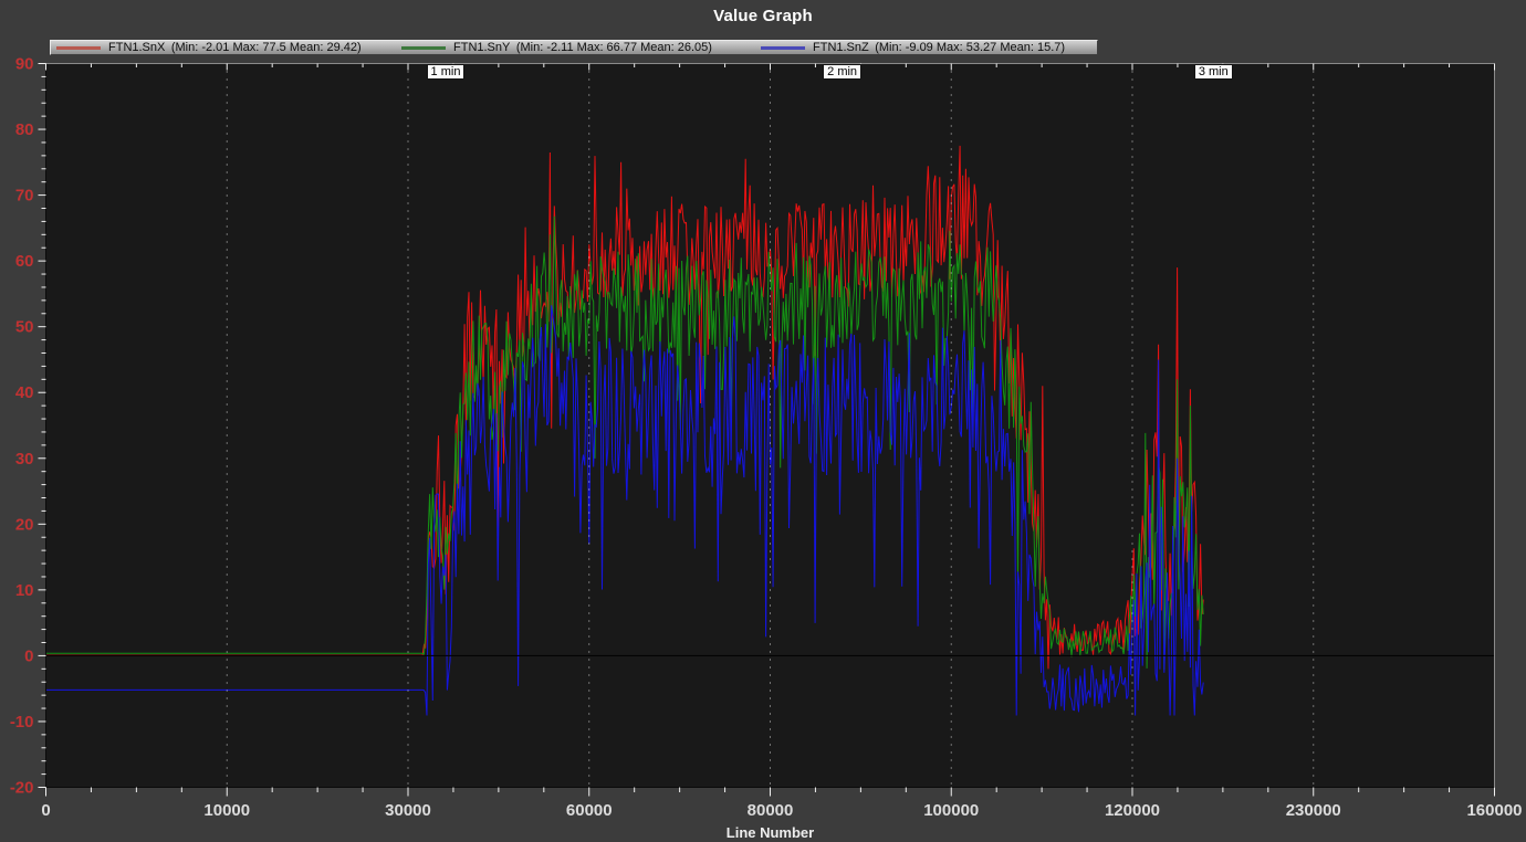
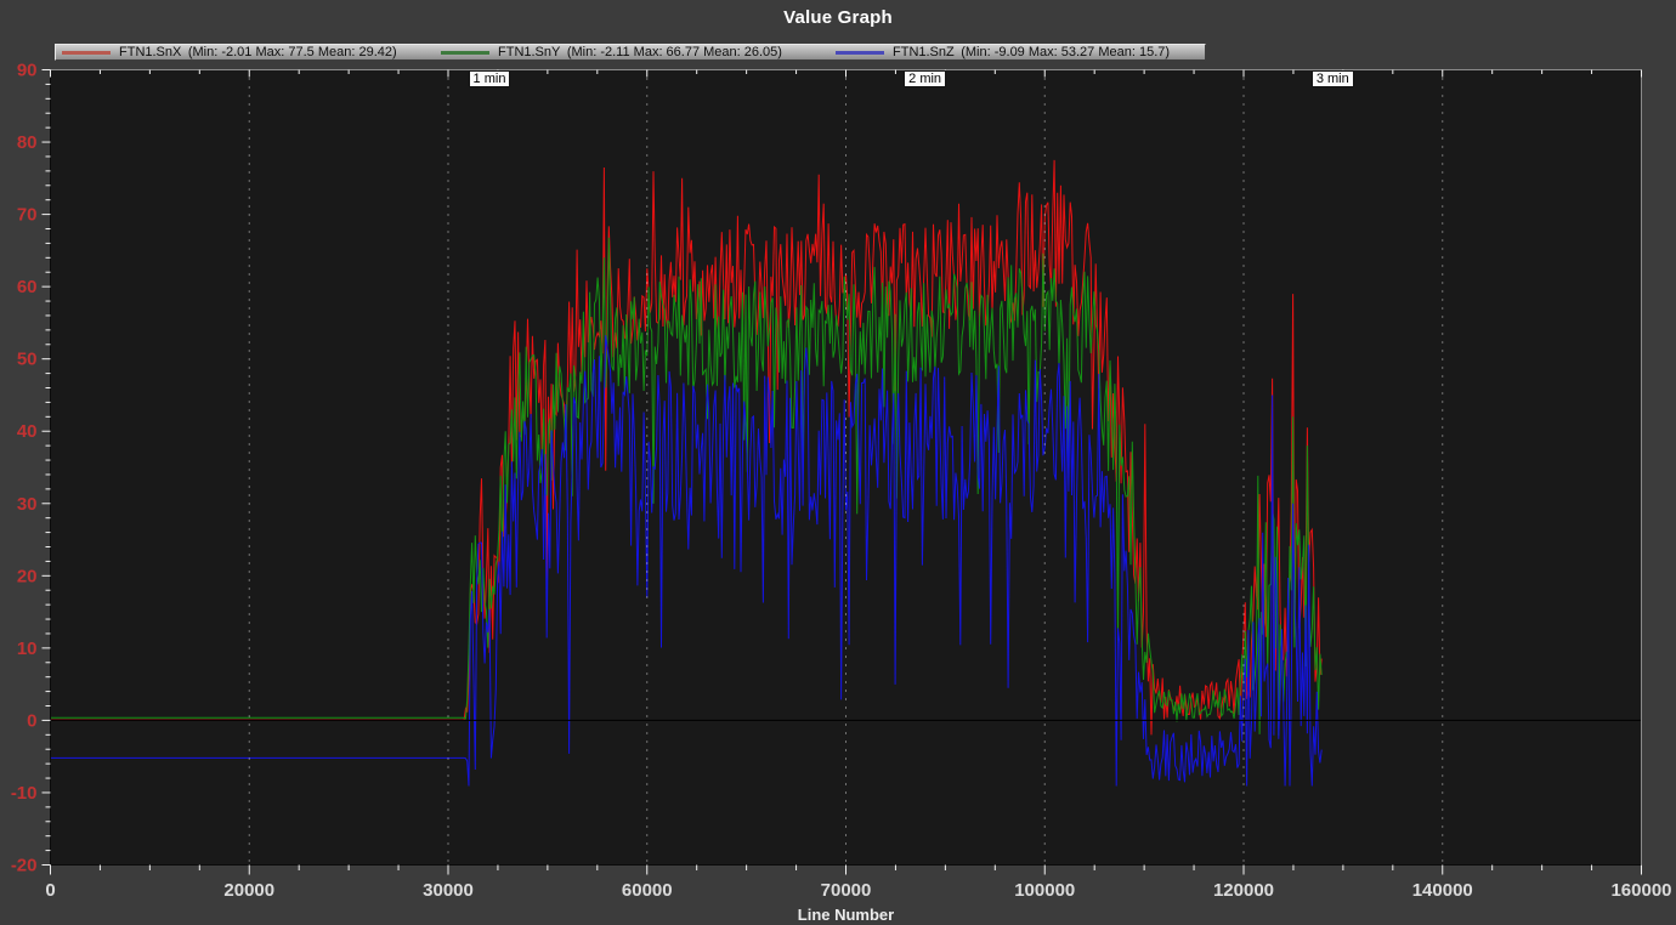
  Value Graph
  FTN1.SnX (Min: -2.01 Max: 77.5 Mean: 29.42)
  FTN1.SnY (Min: -2.11 Max: 66.77 Mean: 26.05)
  FTN1.SnZ (Min: -9.09 Max: 53.27 Mean: 15.7)
  0
- 10000
+ 20000
  30000
  60000
- 80000
+ 70000
  100000
  120000
- 230000
+ 140000
  160000
  -20
  -10
  0
  10
  20
  30
  40
  50
  60
  70
  80
  90
  Line Number
  1 min
  2 min
  3 min
